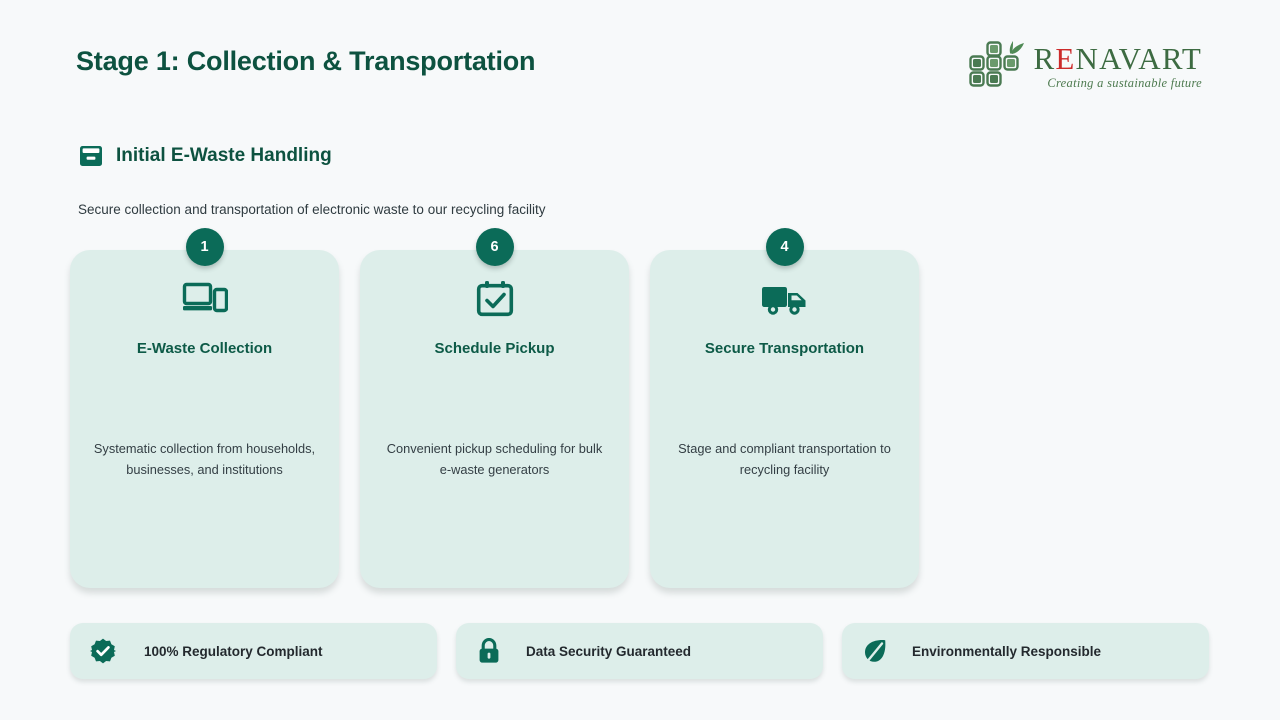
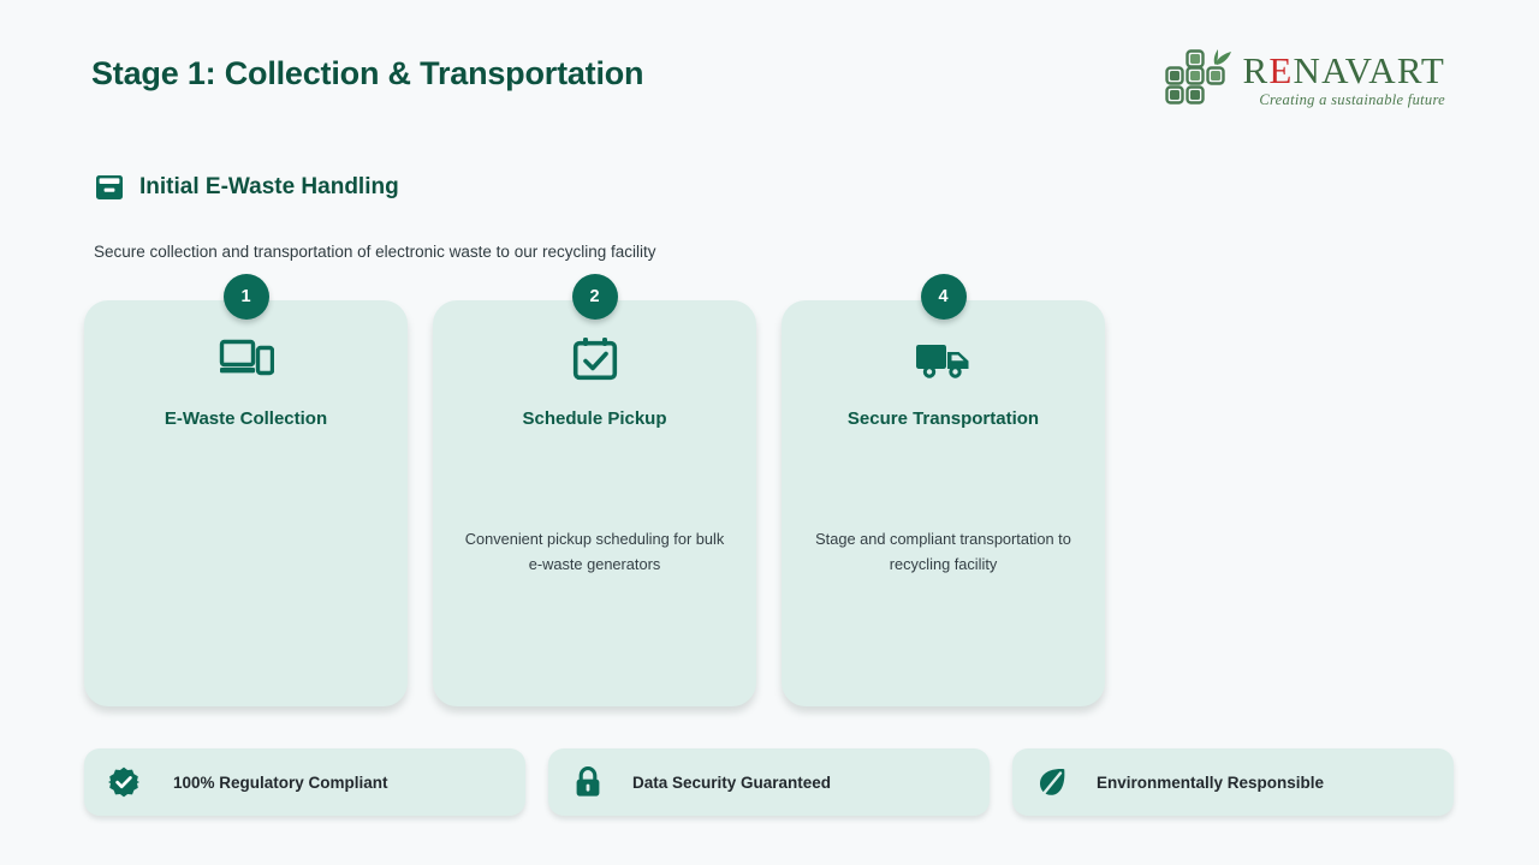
  Stage 1: Collection & Transportation
  RENAVART
  Creating a sustainable future
  Initial E-Waste Handling
  Secure collection and transportation of electronic waste to our recycling facility
  1
  E-Waste Collection
- Systematic collection from households, businesses, and institutions
- 6
+ 2
  Schedule Pickup
  Convenient pickup scheduling for bulk e-waste generators
  4
  Secure Transportation
  Stage and compliant transportation to recycling facility
  100% Regulatory Compliant
  Data Security Guaranteed
  Environmentally Responsible
